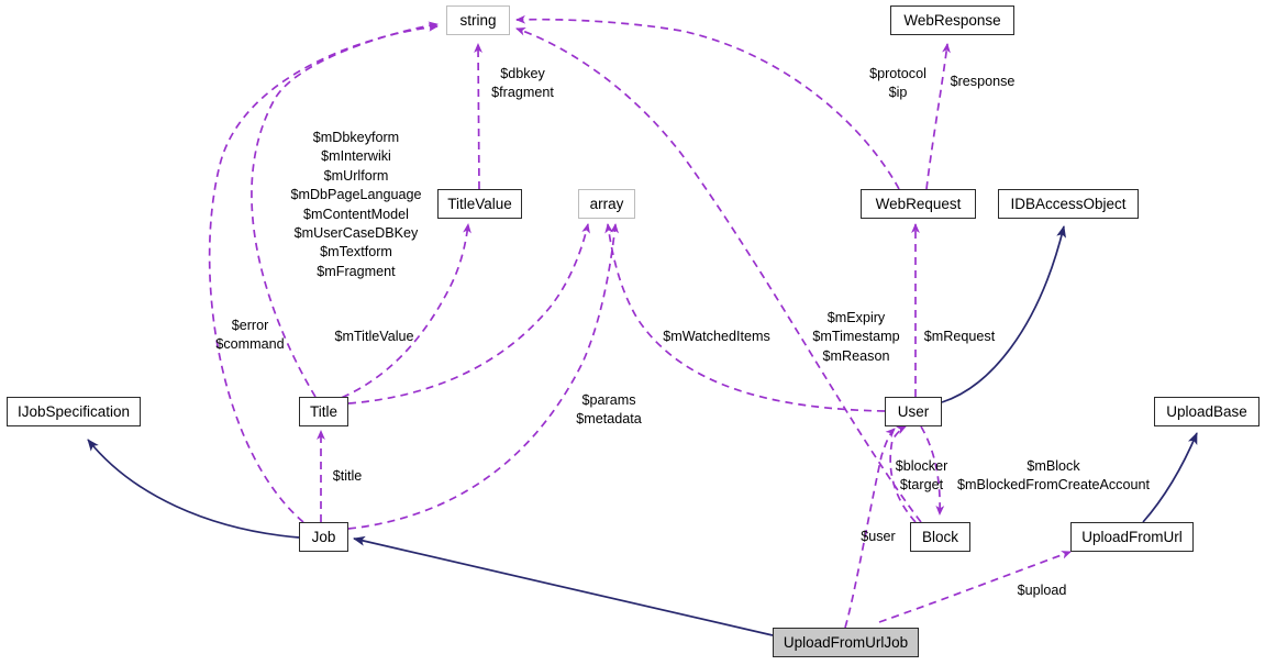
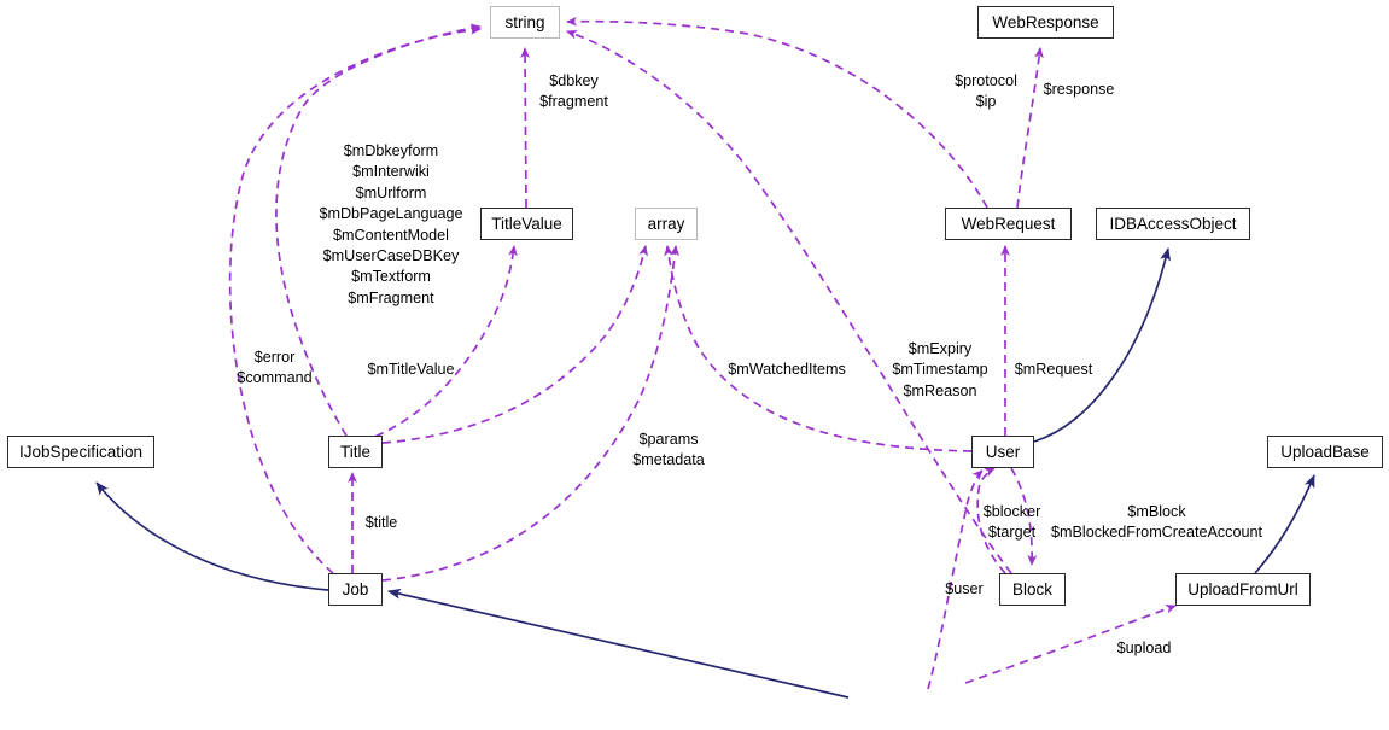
  string
  WebResponse
  TitleValue
  array
  WebRequest
  IDBAccessObject
  IJobSpecification
  Title
  User
  UploadBase
  Job
  Block
  UploadFromUrl
- UploadFromUrlJob
  $dbkey
  $fragment
  $protocol
  $ip
  $response
  $mDbkeyform
  $mInterwiki
  $mUrlform
  $mDbPageLanguage
  $mContentModel
  $mUserCaseDBKey
  $mTextform
  $mFragment
  $error
  $command
  $mTitleValue
  $params
  $metadata
  $mWatchedItems
  $mExpiry
  $mTimestamp
  $mReason
  $mRequest
  $title
  $blocker
  $target
  $mBlock
  $mBlockedFromCreateAccount
  $user
  $upload
